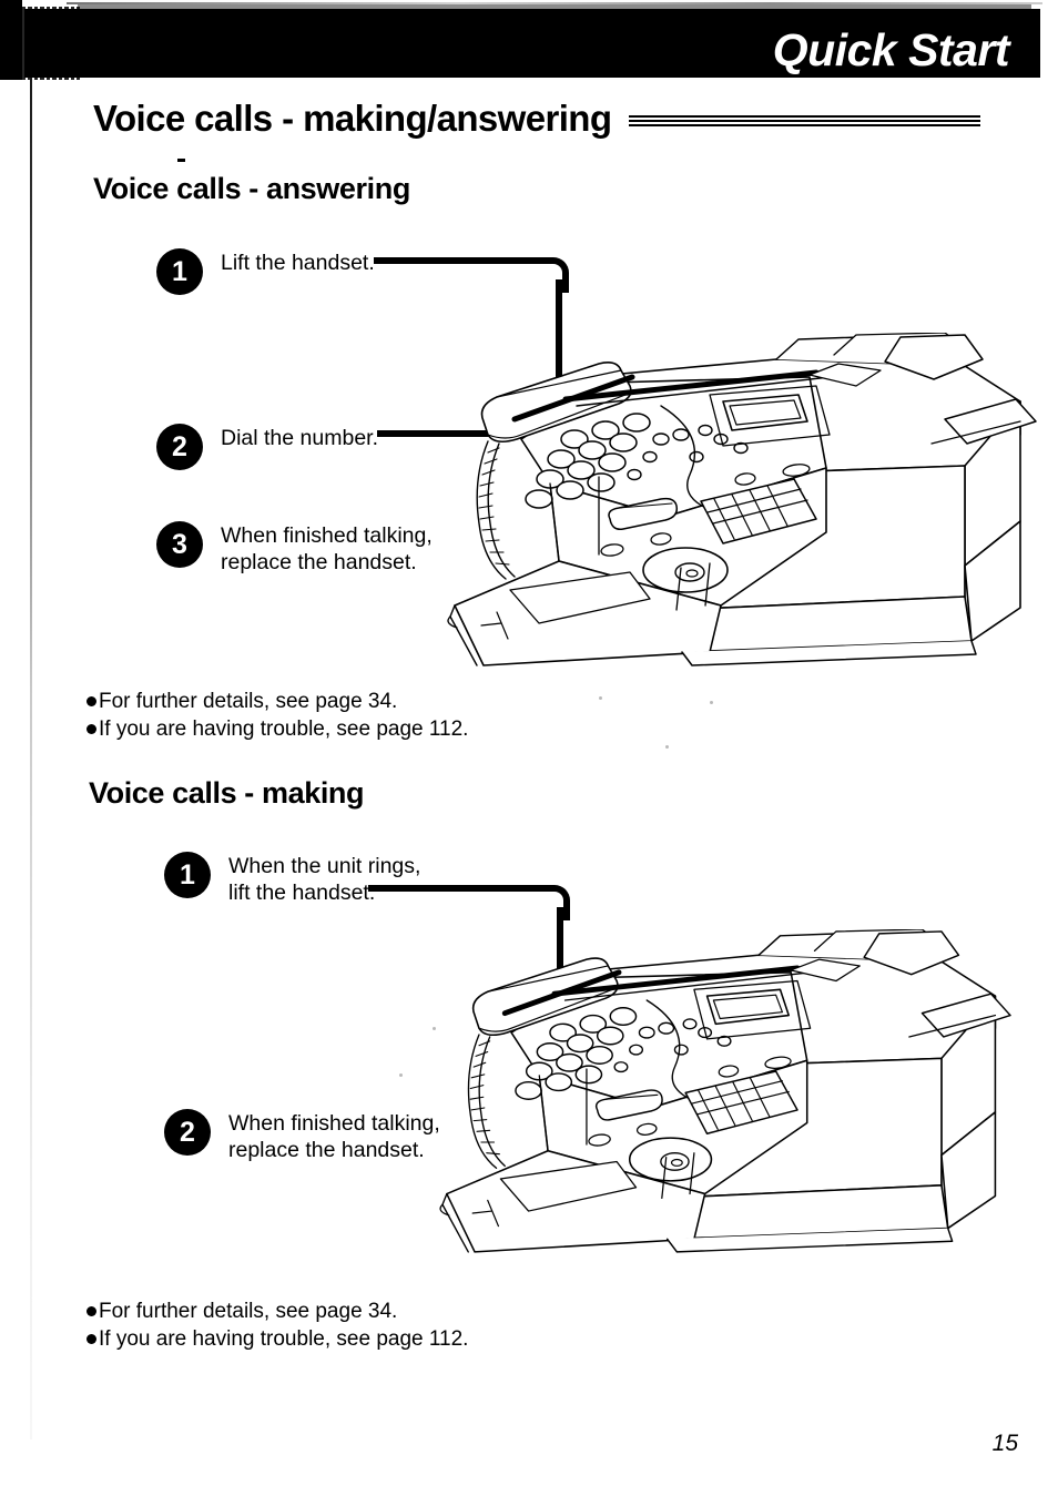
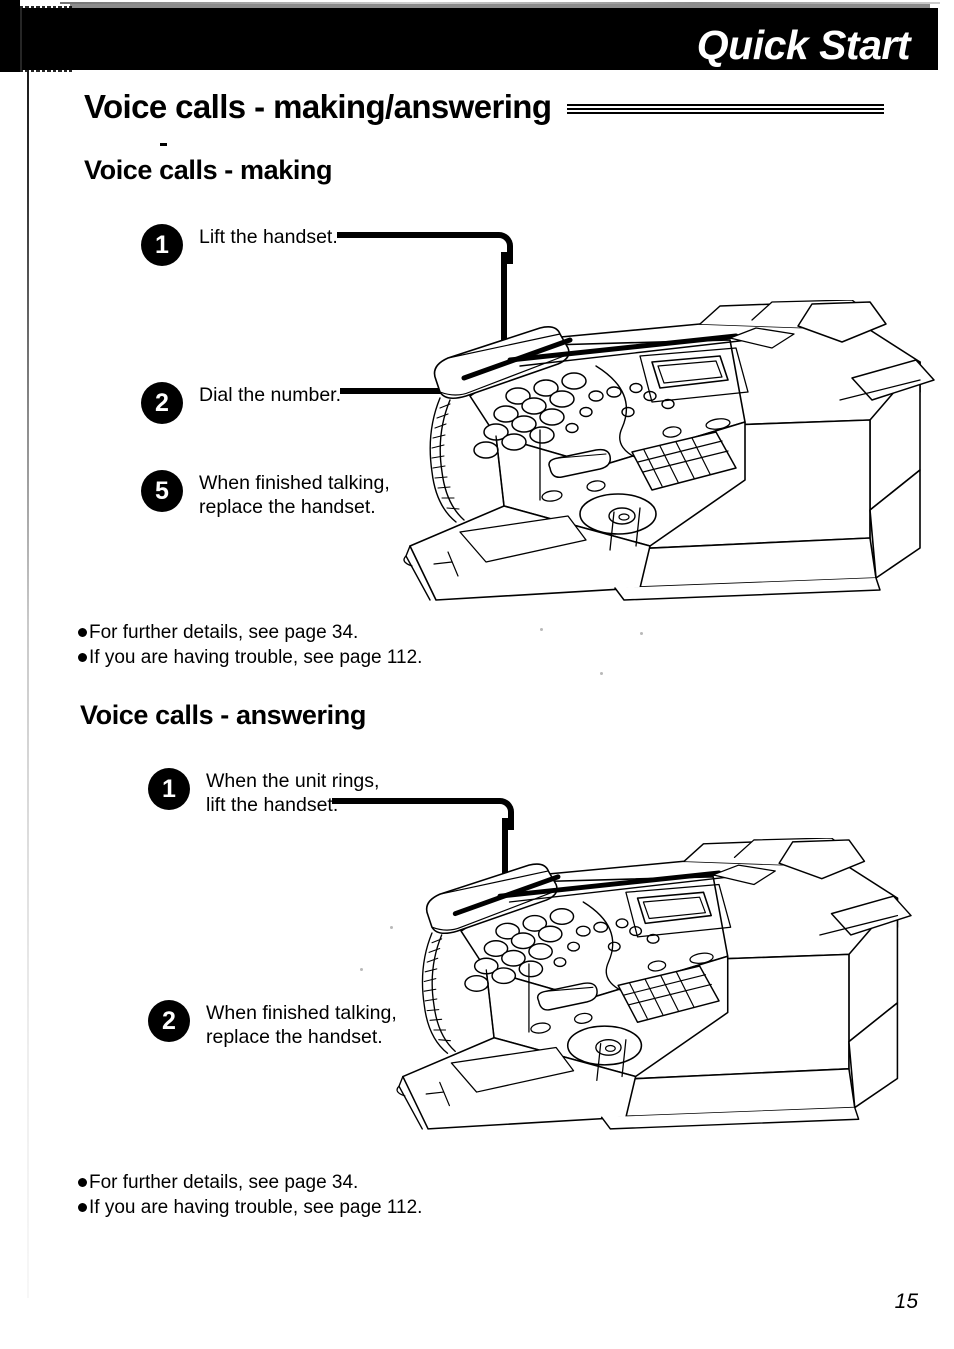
  Quick Start
  Voice calls - making/answering
- Voice calls - answering
+ Voice calls - making
  1
  Lift the handset.
  2
  Dial the number.
- 3
+ 5
  When finished talking,
  replace the handset.
  For further details, see page 34.
  If you are having trouble, see page 112.
- Voice calls - making
+ Voice calls - answering
  1
  When the unit rings,
  lift the handset.
  2
  When finished talking,
  replace the handset.
  For further details, see page 34.
  If you are having trouble, see page 112.
  15
